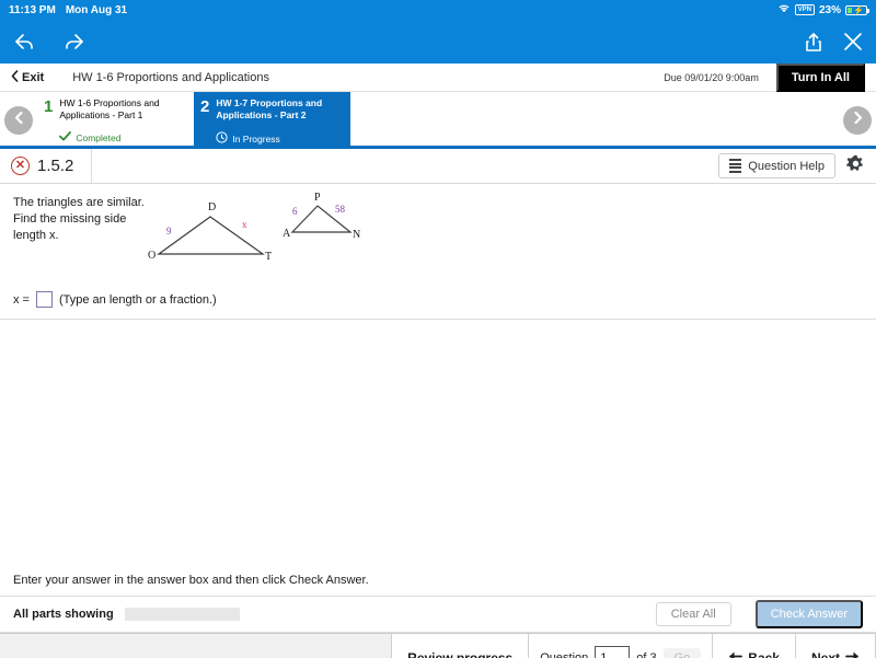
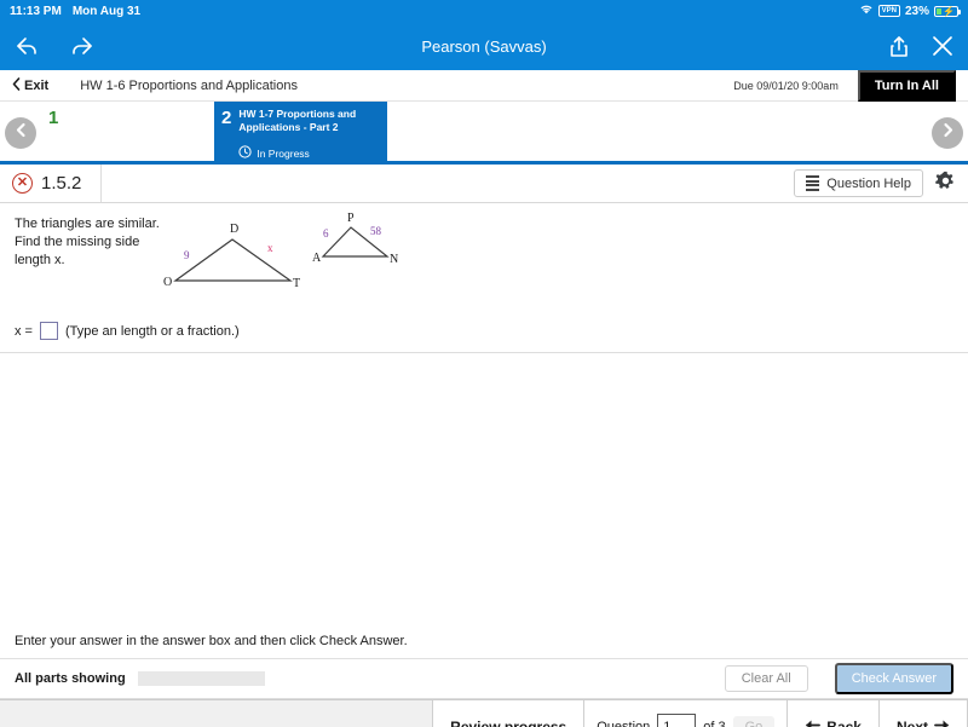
  11:13 PM
  Mon Aug 31
  23%
  ⚡
+ Pearson (Savvas)
  Exit
  HW 1-6 Proportions and Applications
  Due 09/01/20 9:00am
  Turn In All
  1
- HW 1-6 Proportions and Applications - Part 1
- Completed
  2
  HW 1-7 Proportions and Applications - Part 2
  In Progress
  ✕
  1.5.2
  Question Help
  The triangles are similar. Find the missing side length x.
  O
  D
  T
  9
  x
  A
  P
  N
  6
  58
  x =
  (Type an length or a fraction.)
  Enter your answer in the answer box and then click Check Answer.
  All parts showing
  Clear All
  Check Answer
